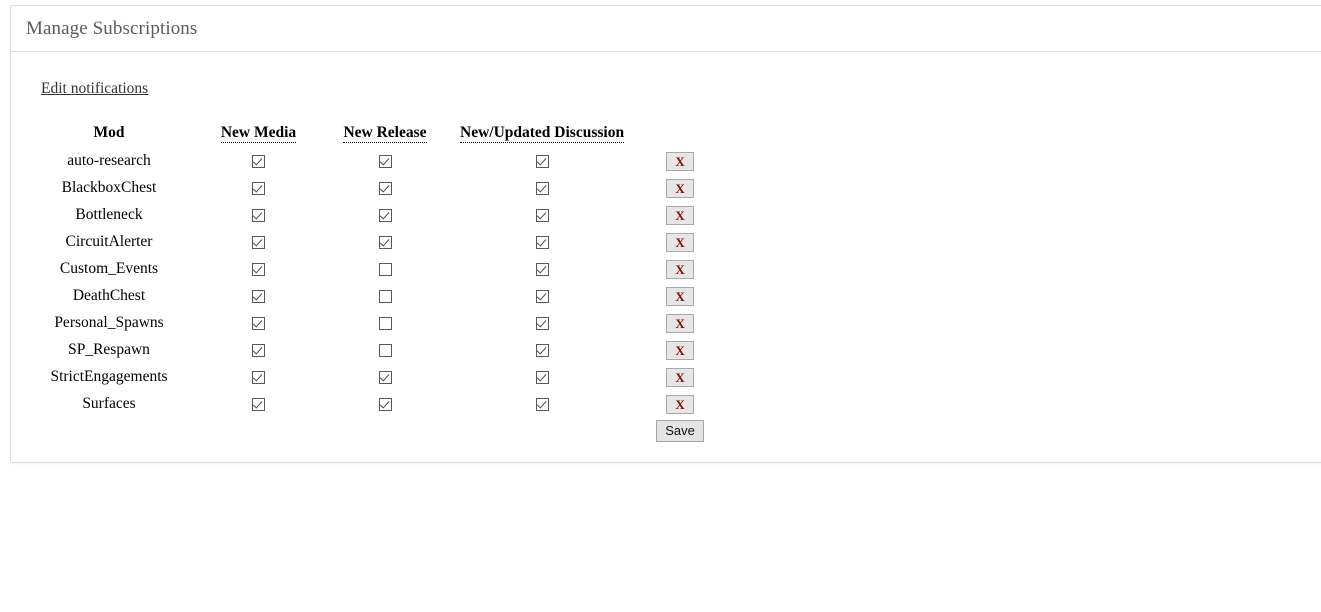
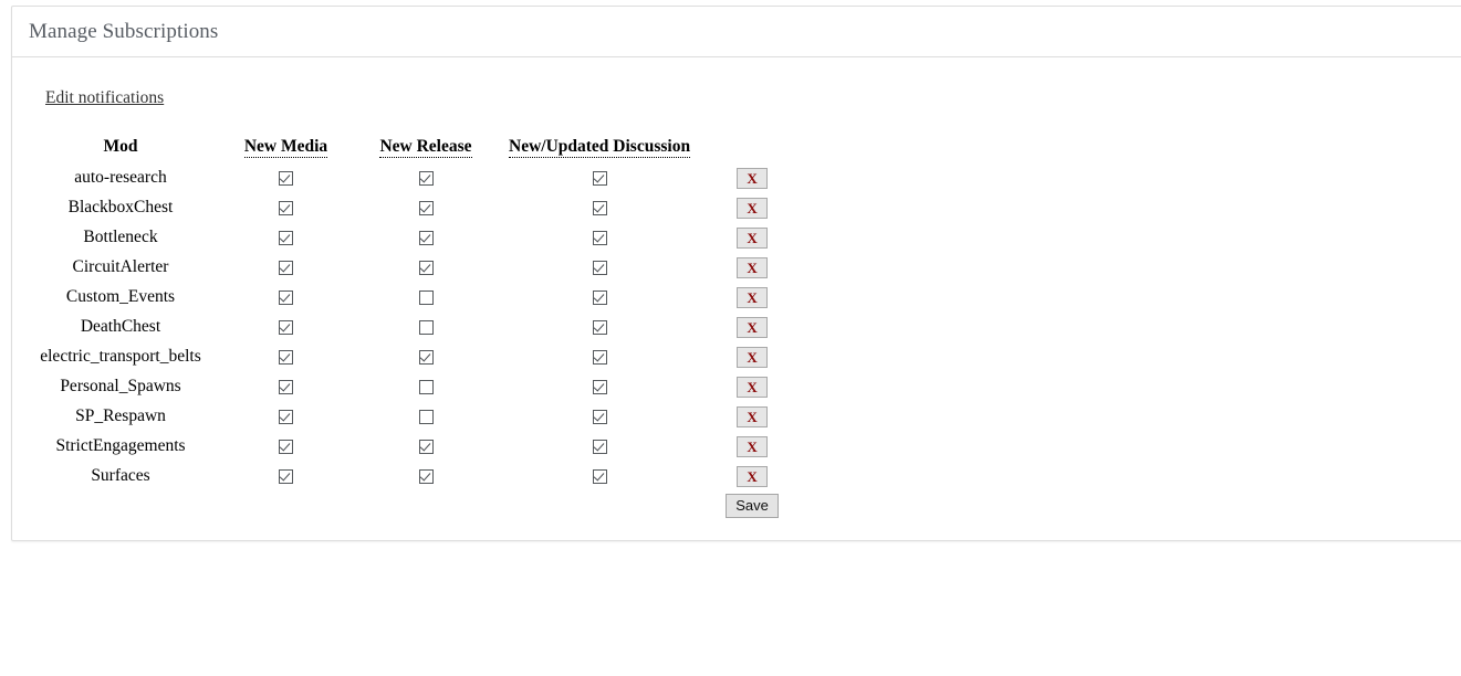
  Manage Subscriptions
  Edit notifications
  Mod	New Media	New Release	New/Updated Discussion
  auto-research				X
  BlackboxChest				X
  Bottleneck				X
  CircuitAlerter				X
  Custom_Events				X
  DeathChest				X
+ electric_transport_belts				X
  Personal_Spawns				X
  SP_Respawn				X
  StrictEngagements				X
  Surfaces				X
  				Save
